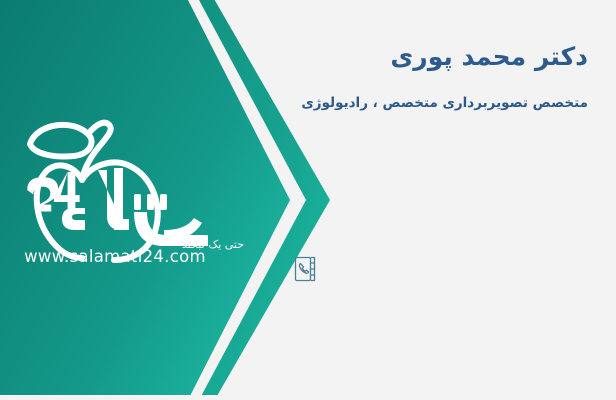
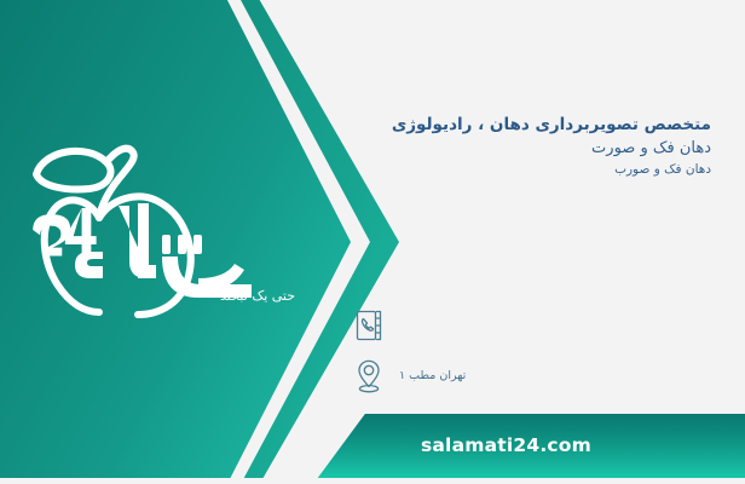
  حتی یک لبخند
- www.salamati24.com
- دکتر محمد پوری
- متخصص تصویربرداری متخصص ، رادیولوژی
+ متخصص تصویربرداری دهان ، رادیولوژی
+ دهان فک و صورت
+ دهان فک و صورب
+ تهران مطب ۱
+ salamati24.com
